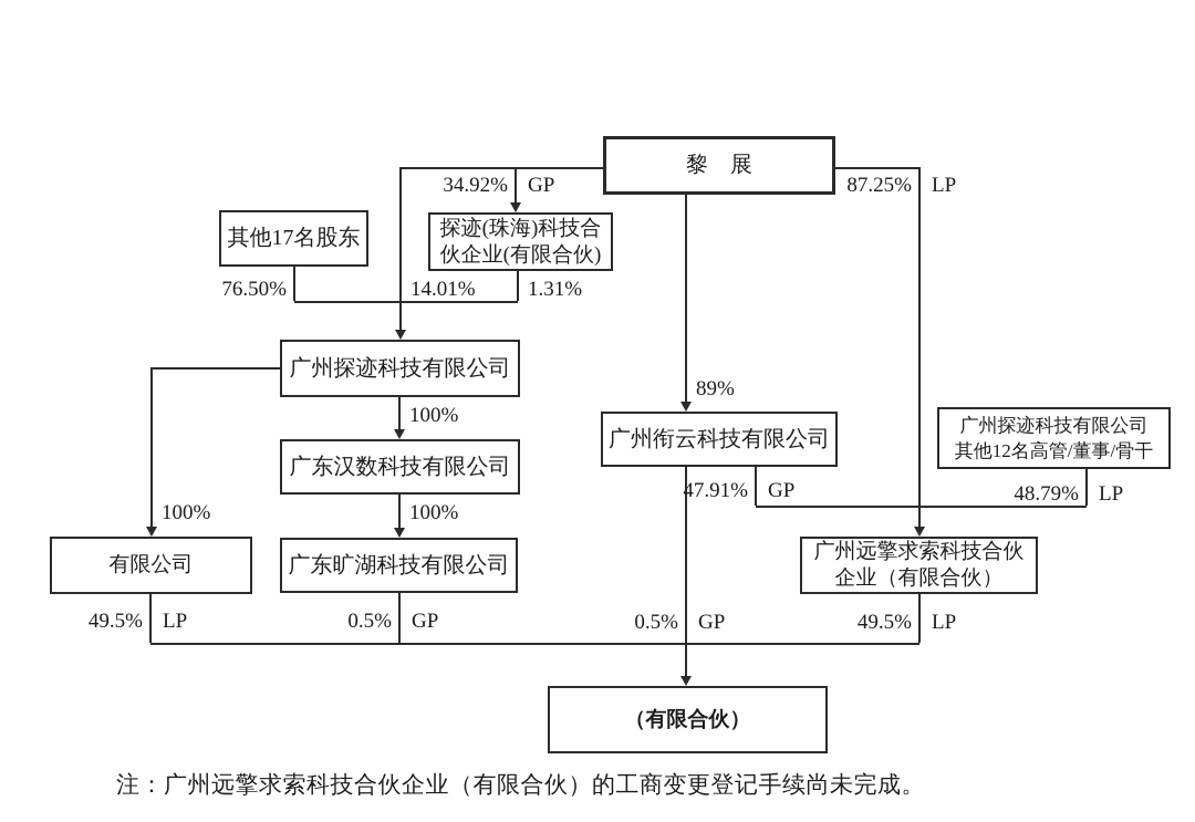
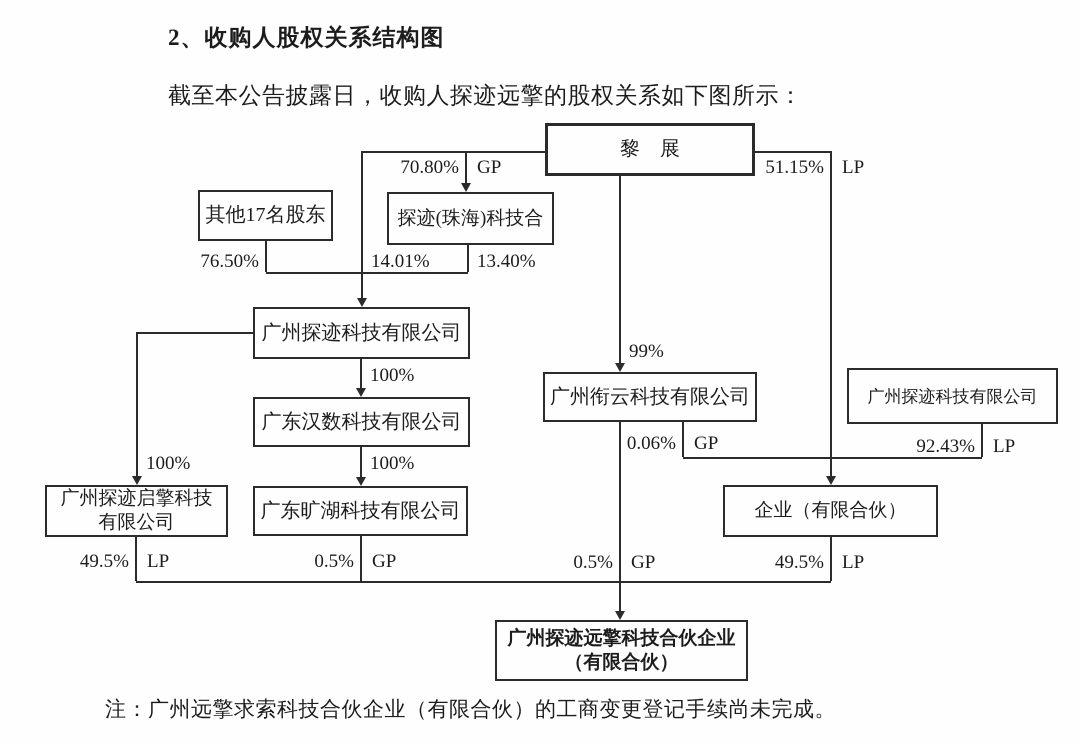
+ 2、收购人股权关系结构图
+ 截至本公告披露日，收购人探迹远擎的股权关系如下图所示：
  黎 展
  其他17名股东
  探迹(珠海)科技合
- 伙企业(有限合伙)
  广州探迹科技有限公司
  广东汉数科技有限公司
  广东旷湖科技有限公司
+ 广州探迹启擎科技
  有限公司
  广州衔云科技有限公司
  广州探迹科技有限公司
- 其他12名高管/董事/骨干
- 广州远擎求索科技合伙
  企业（有限合伙）
+ 广州探迹远擎科技合伙企业
  （有限合伙）
- 34.92%
+ 70.80%
  GP
  76.50%
  14.01%
- 1.31%
+ 13.40%
- 89%
+ 99%
  100%
  100%
  100%
- 87.25%
+ 51.15%
  LP
- 47.91%
+ 0.06%
  GP
- 48.79%
+ 92.43%
  LP
  49.5%
  LP
  0.5%
  GP
  0.5%
  GP
  49.5%
  LP
  注：广州远擎求索科技合伙企业（有限合伙）的工商变更登记手续尚未完成。
